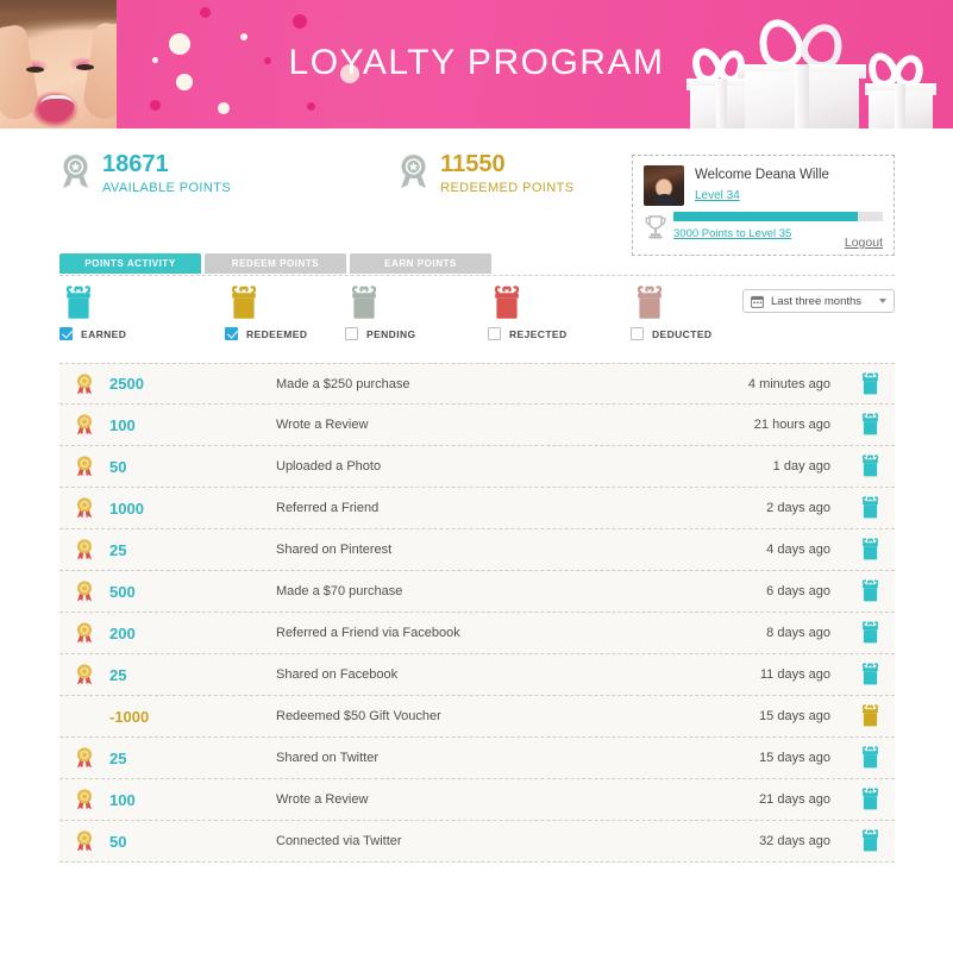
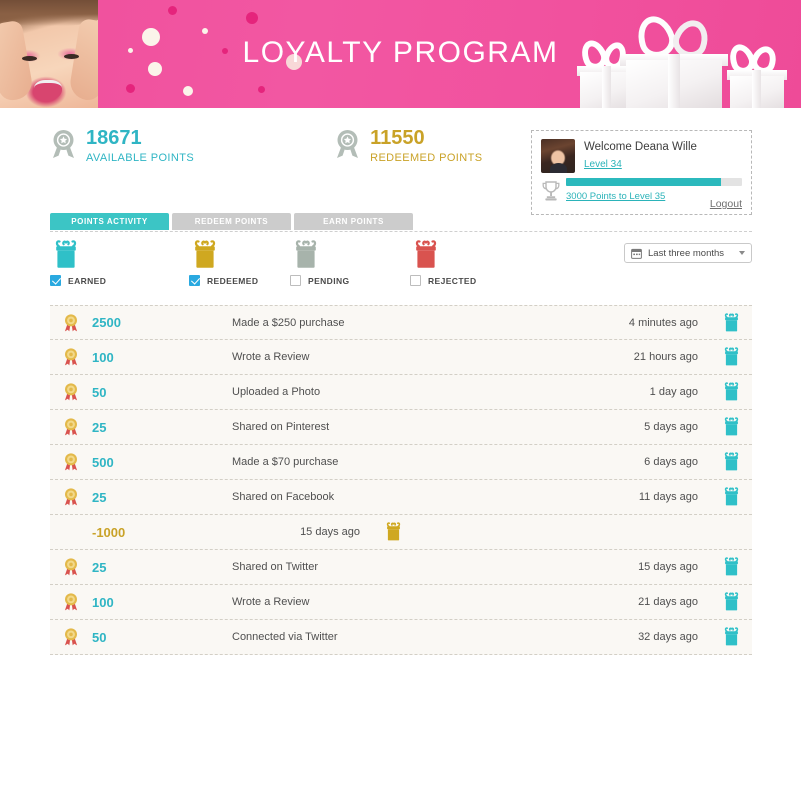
  LOYALTY PROGRAM
  18671
  AVAILABLE POINTS
  11550
  REDEEMED POINTS
  Welcome Deana Wille
  Level 34
  3000 Points to Level 35
  Logout
  POINTS ACTIVITY
  REDEEM POINTS
  EARN POINTS
  EARNED
  REDEEMED
  PENDING
  REJECTED
- DEDUCTED
  Last three months
  2500
  Made a $250 purchase
  4 minutes ago
  100
  Wrote a Review
  21 hours ago
  50
  Uploaded a Photo
  1 day ago
- 1000
- Referred a Friend
- 2 days ago
  25
  Shared on Pinterest
- 4 days ago
+ 5 days ago
  500
  Made a $70 purchase
  6 days ago
- 200
- Referred a Friend via Facebook
- 8 days ago
  25
  Shared on Facebook
  11 days ago
  -1000
- Redeemed $50 Gift Voucher
  15 days ago
  25
  Shared on Twitter
  15 days ago
  100
  Wrote a Review
  21 days ago
  50
  Connected via Twitter
  32 days ago
